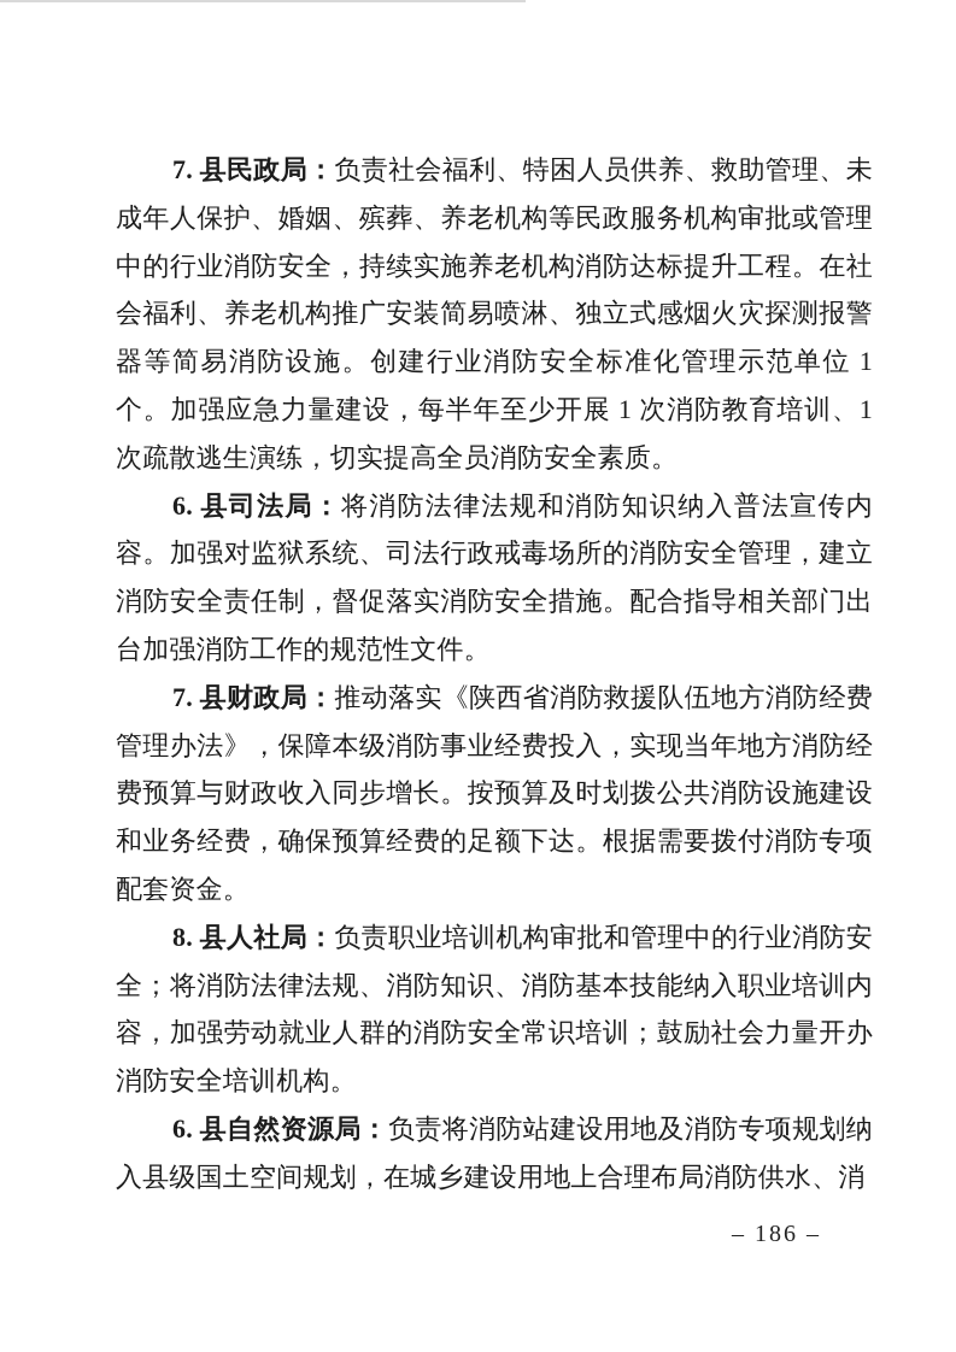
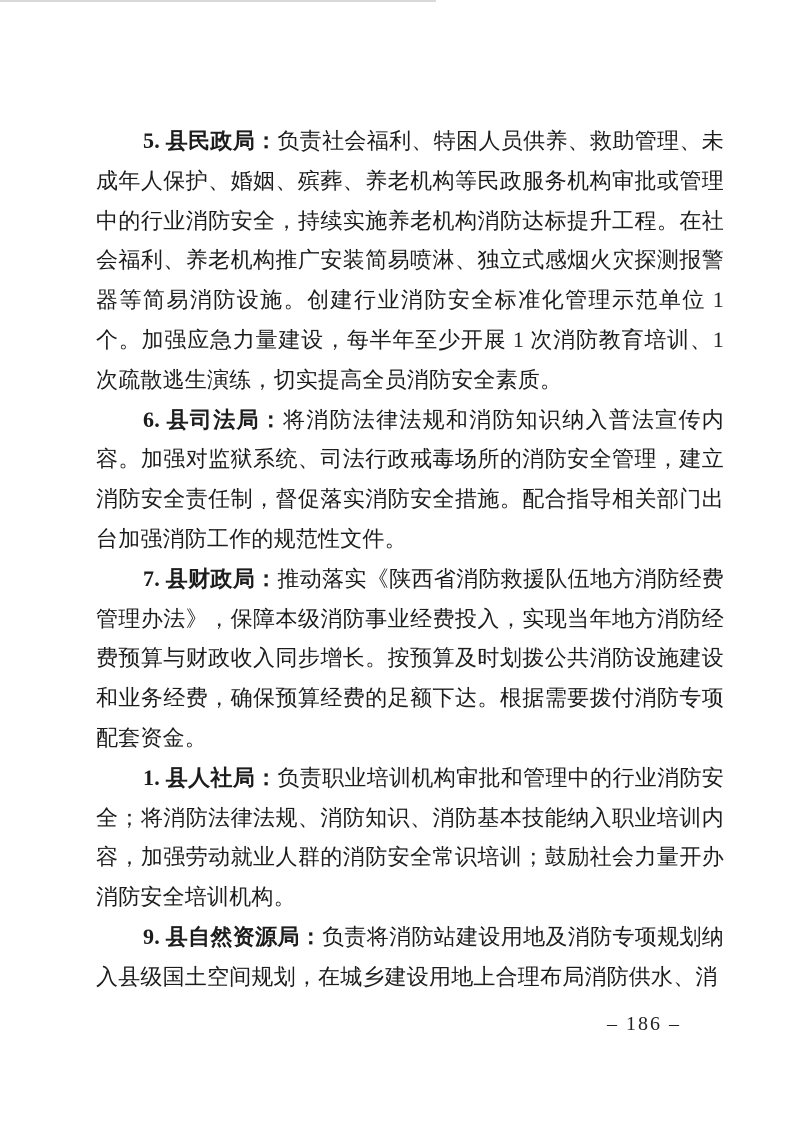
- 7. 县民政局：负责社会福利、特困人员供养、救助管理、未成年人保护、婚姻、殡葬、养老机构等民政服务机构审批或管理中的行业消防安全，持续实施养老机构消防达标提升工程。在社会福利、养老机构推广安装简易喷淋、独立式感烟火灾探测报警器等简易消防设施。创建行业消防安全标准化管理示范单位 1 个。加强应急力量建设，每半年至少开展 1 次消防教育培训、1 次疏散逃生演练，切实提高全员消防安全素质。
+ 5. 县民政局：负责社会福利、特困人员供养、救助管理、未成年人保护、婚姻、殡葬、养老机构等民政服务机构审批或管理中的行业消防安全，持续实施养老机构消防达标提升工程。在社会福利、养老机构推广安装简易喷淋、独立式感烟火灾探测报警器等简易消防设施。创建行业消防安全标准化管理示范单位 1 个。加强应急力量建设，每半年至少开展 1 次消防教育培训、1 次疏散逃生演练，切实提高全员消防安全素质。
  6. 县司法局：将消防法律法规和消防知识纳入普法宣传内容。加强对监狱系统、司法行政戒毒场所的消防安全管理，建立消防安全责任制，督促落实消防安全措施。配合指导相关部门出台加强消防工作的规范性文件。
  7. 县财政局：推动落实《陕西省消防救援队伍地方消防经费管理办法》，保障本级消防事业经费投入，实现当年地方消防经费预算与财政收入同步增长。按预算及时划拨公共消防设施建设和业务经费，确保预算经费的足额下达。根据需要拨付消防专项配套资金。
- 8. 县人社局：负责职业培训机构审批和管理中的行业消防安全；将消防法律法规、消防知识、消防基本技能纳入职业培训内容，加强劳动就业人群的消防安全常识培训；鼓励社会力量开办消防安全培训机构。
+ 1. 县人社局：负责职业培训机构审批和管理中的行业消防安全；将消防法律法规、消防知识、消防基本技能纳入职业培训内容，加强劳动就业人群的消防安全常识培训；鼓励社会力量开办消防安全培训机构。
- 6. 县自然资源局：负责将消防站建设用地及消防专项规划纳入县级国土空间规划，在城乡建设用地上合理布局消防供水、消
+ 9. 县自然资源局：负责将消防站建设用地及消防专项规划纳入县级国土空间规划，在城乡建设用地上合理布局消防供水、消
  – 186 –
